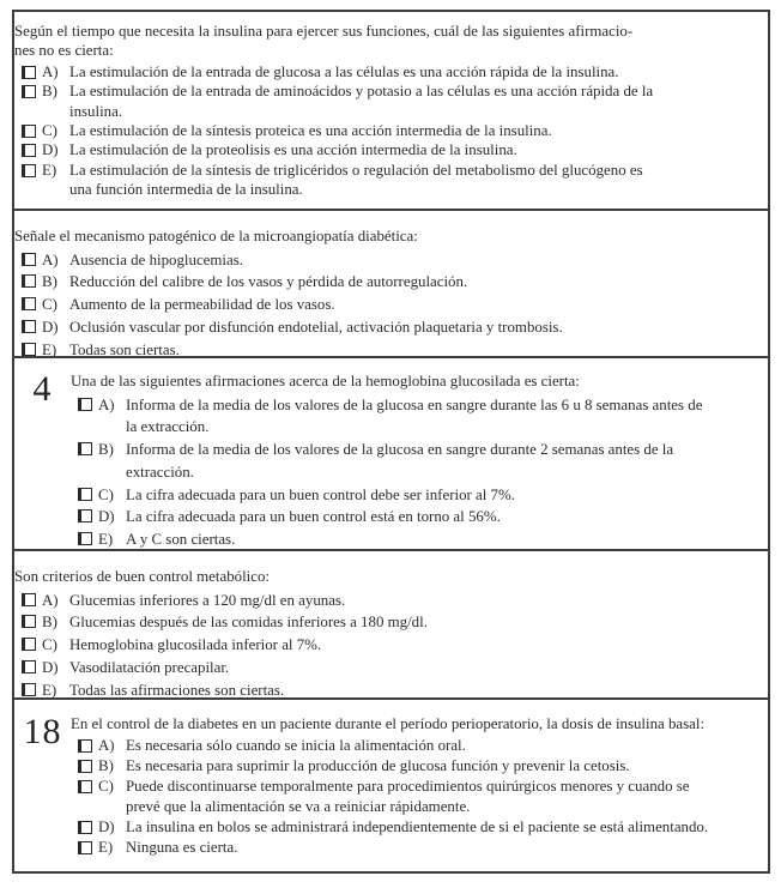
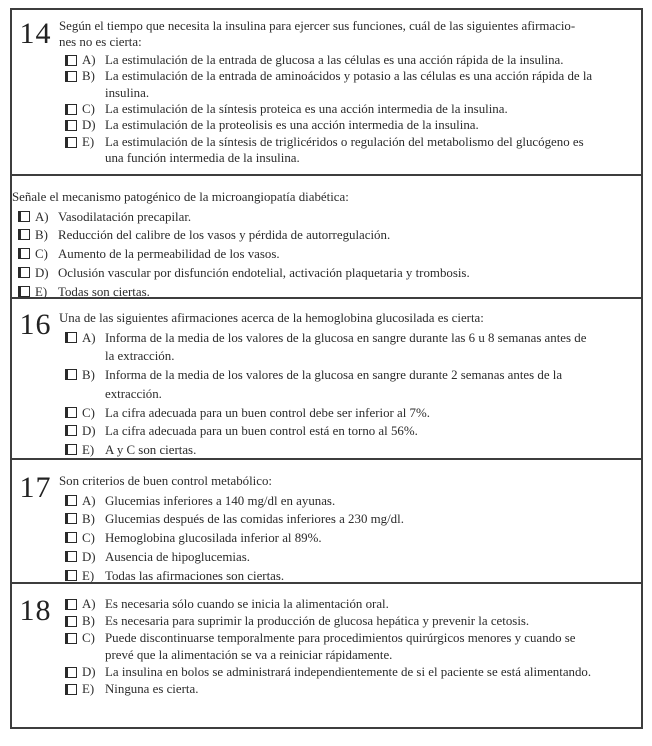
+ 14
  Según el tiempo que necesita la insulina para ejercer sus funciones, cuál de las siguientes afirmacio-
  nes no es cierta:
  A)
  La estimulación de la entrada de glucosa a las células es una acción rápida de la insulina.
  B)
  La estimulación de la entrada de aminoácidos y potasio a las células es una acción rápida de la
  insulina.
  C)
  La estimulación de la síntesis proteica es una acción intermedia de la insulina.
  D)
  La estimulación de la proteolisis es una acción intermedia de la insulina.
  E)
  La estimulación de la síntesis de triglicéridos o regulación del metabolismo del glucógeno es
  una función intermedia de la insulina.
  Señale el mecanismo patogénico de la microangiopatía diabética:
  A)
- Ausencia de hipoglucemias.
+ Vasodilatación precapilar.
  B)
  Reducción del calibre de los vasos y pérdida de autorregulación.
  C)
  Aumento de la permeabilidad de los vasos.
  D)
  Oclusión vascular por disfunción endotelial, activación plaquetaria y trombosis.
  E)
  Todas son ciertas.
- 4
+ 16
  Una de las siguientes afirmaciones acerca de la hemoglobina glucosilada es cierta:
  A)
  Informa de la media de los valores de la glucosa en sangre durante las 6 u 8 semanas antes de
  la extracción.
  B)
  Informa de la media de los valores de la glucosa en sangre durante 2 semanas antes de la
  extracción.
  C)
  La cifra adecuada para un buen control debe ser inferior al 7%.
  D)
  La cifra adecuada para un buen control está en torno al 56%.
  E)
  A y C son ciertas.
+ 17
  Son criterios de buen control metabólico:
  A)
- Glucemias inferiores a 120 mg/dl en ayunas.
+ Glucemias inferiores a 140 mg/dl en ayunas.
  B)
- Glucemias después de las comidas inferiores a 180 mg/dl.
+ Glucemias después de las comidas inferiores a 230 mg/dl.
  C)
- Hemoglobina glucosilada inferior al 7%.
+ Hemoglobina glucosilada inferior al 89%.
  D)
- Vasodilatación precapilar.
+ Ausencia de hipoglucemias.
  E)
  Todas las afirmaciones son ciertas.
  18
- En el control de la diabetes en un paciente durante el período perioperatorio, la dosis de insulina basal:
  A)
  Es necesaria sólo cuando se inicia la alimentación oral.
  B)
- Es necesaria para suprimir la producción de glucosa función y prevenir la cetosis.
+ Es necesaria para suprimir la producción de glucosa hepática y prevenir la cetosis.
  C)
  Puede discontinuarse temporalmente para procedimientos quirúrgicos menores y cuando se
  prevé que la alimentación se va a reiniciar rápidamente.
  D)
  La insulina en bolos se administrará independientemente de si el paciente se está alimentando.
  E)
  Ninguna es cierta.
